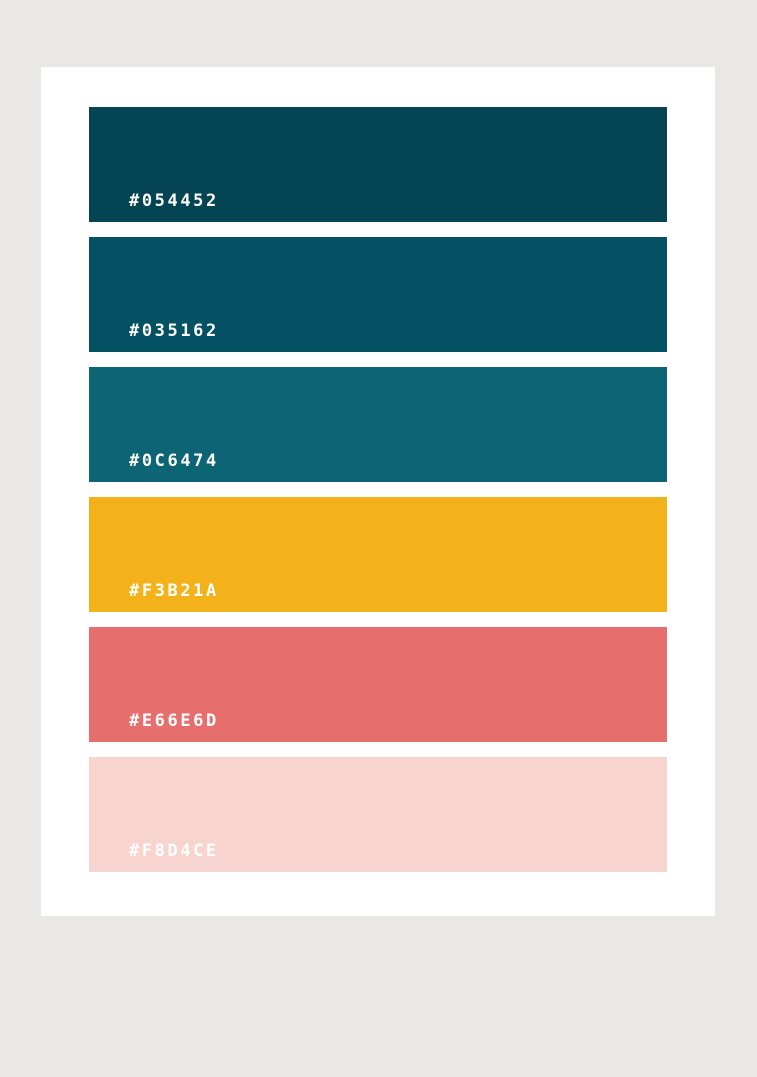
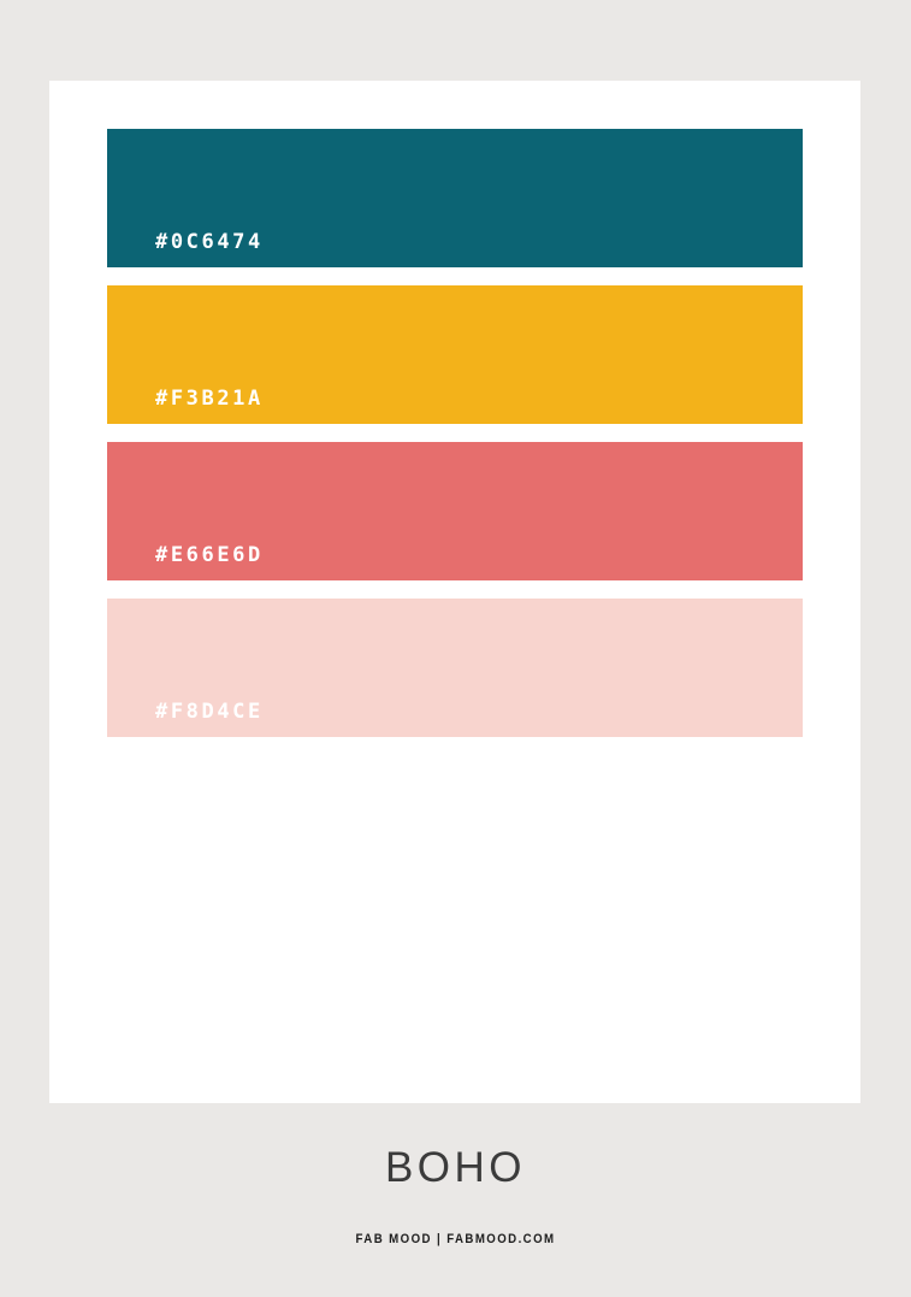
- #054452
- #035162
  #0C6474
  #F3B21A
  #E66E6D
  #F8D4CE
+ BOHO
+ FAB MOOD | FABMOOD.COM
